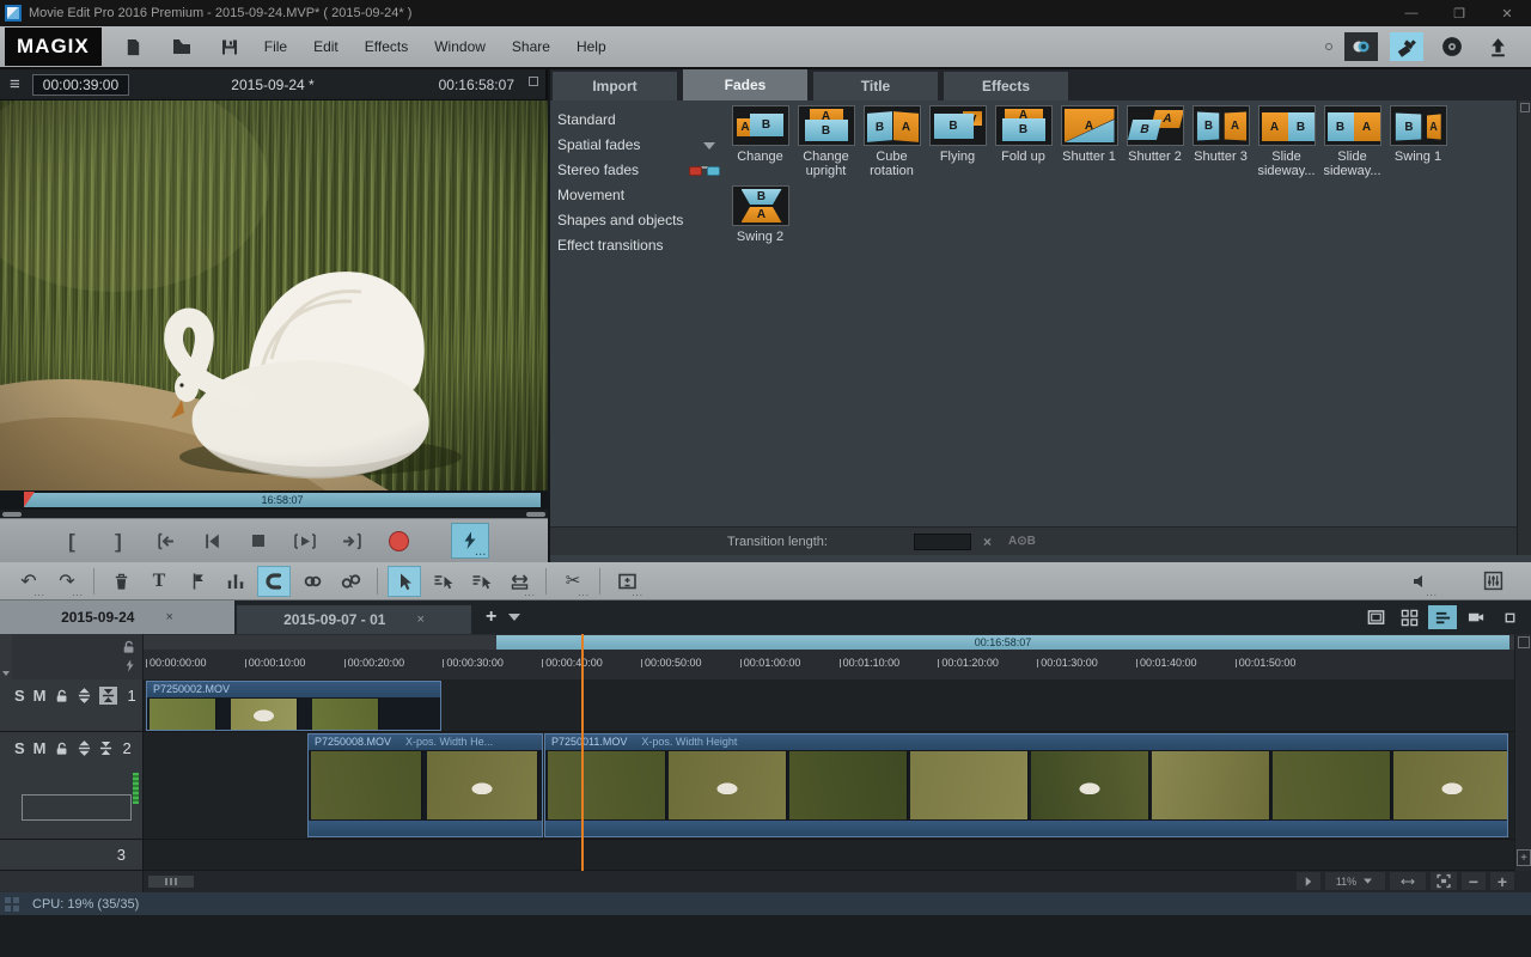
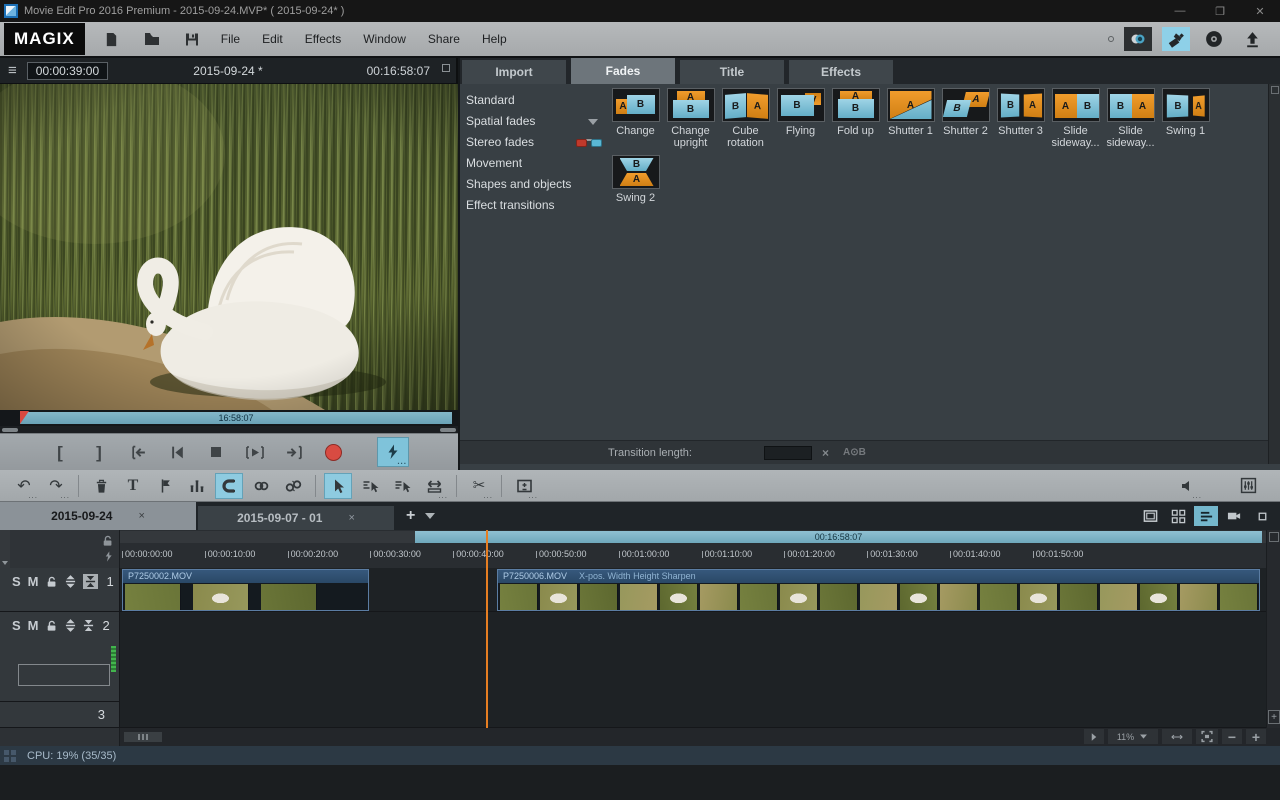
  Movie Edit Pro 2016 Premium - 2015-09-24.MVP* ( 2015-09-24* )
  —
  ❐
  ✕
  MAGIX
  File
  Edit
  Effects
  Window
  Share
  Help
  ≡
  00:00:39:00
  2015-09-24 *
  00:16:58:07
  16:58:07
  [
  ]
  ...
  Import
  Fades
  Title
  Effects
  Standard
  Spatial fades
  Stereo fades
  Movement
  Shapes and objects
  Effect transitions
  A
  B
  Change
  A
  B
  Change upright
  Cube rotation
  B
  Flying
  A
  B
  Fold up
  A
  Shutter 1
  Shutter 2
  Shutter 3
  A
  B
  Slide sideway...
  A
  B
  Slide sideway...
  Swing 1
  A
  B
  Swing 2
  Transition length:
  ×
  A⊙B
  ↶
  ...
  ↷
  ...
  T
  ...
  ✂
  ...
  ...
  ...
  2015-09-24
  ×
  2015-09-07 - 01
  ×
  +
  00:16:58:07
  00:00:00:00
  00:00:10:00
  00:00:20:00
  00:00:30:00
  00:00:40:00
  00:00:50:00
  00:01:00:00
  00:01:10:00
  00:01:20:00
  00:01:30:00
  00:01:40:00
  00:01:50:00
  S
  M
  1
  P7250002.MOV
+ P7250006.MOV
+ X-pos. Width Height Sharpen
  S
  M
  2
- P7250008.MOV
- X-pos. Width He...
- P7250011.MOV
- X-pos. Width Height
  3
  +
  11%
  −
  +
  CPU: 19% (35/35)
